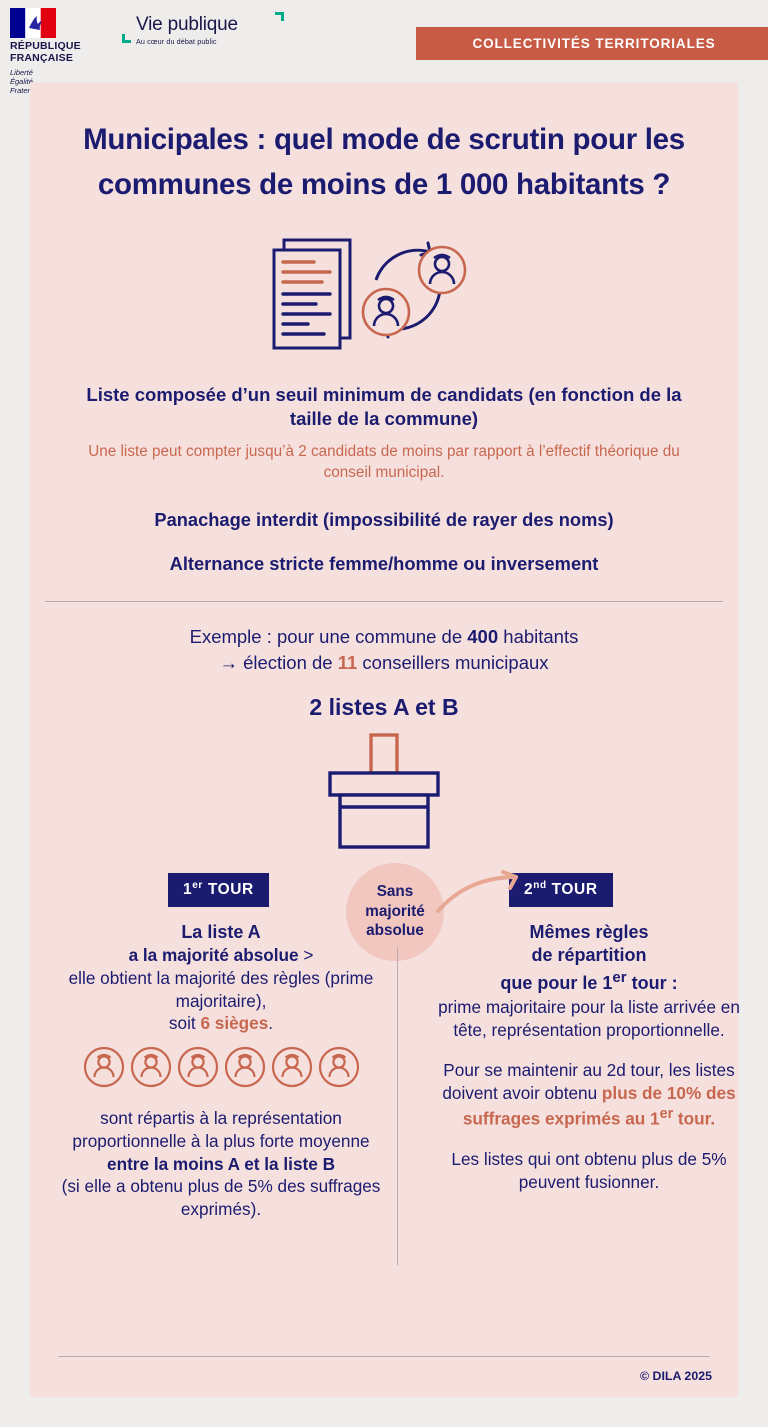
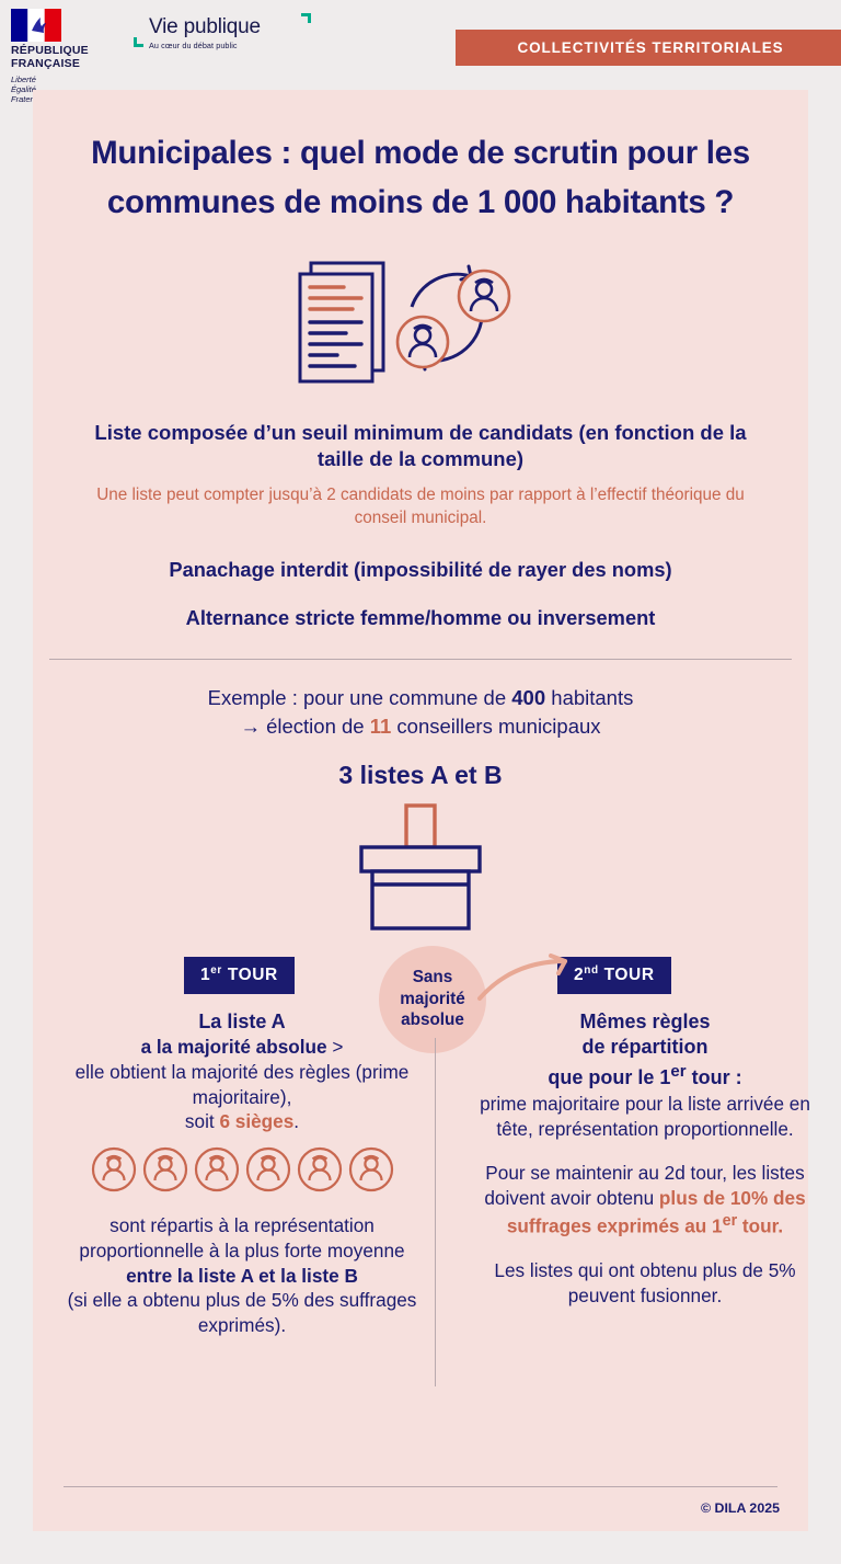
  RÉPUBLIQUE
  FRANÇAISE
  Liberté
  Égalit
  Vie publique
  Au cœur du débat public
  COLLECTIVITÉS TERRITORIALES
  Municipales : quel mode de scrutin pour les communes de moins de 1 000 habitants ?
  Liste composée d’un seuil minimum de candidats (en fonction de la taille de la commune)
  Une liste peut compter jusqu’à 2 candidats de moins par rapport à l’effectif théorique du conseil municipal.
  Panachage interdit (impossibilité de rayer des noms)
  Alternance stricte femme/homme ou inversement
  Exemple : pour une commune de 400 habitants
  → élection de 11 conseillers municipaux
- 2 listes A et B
+ 3 listes A et B
  1er TOUR
  2nd TOUR
  Sans majorité absolue
  La liste A
  a la majorité absolue >
  elle obtient la majorité des règles (prime majoritaire),
  soit 6 sièges.
- sont répartis à la représentation proportionnelle à la plus forte moyenne entre la moins A et la liste B
+ sont répartis à la représentation proportionnelle à la plus forte moyenne entre la liste A et la liste B
  (si elle a obtenu plus de 5% des suffrages exprimés).
  Mêmes règles
  de répartition
  que pour le 1er tour :
  prime majoritaire pour la liste arrivée en tête, représentation proportionnelle.
  Pour se maintenir au 2d tour, les listes doivent avoir obtenu plus de 10% des suffrages exprimés au 1er tour.
  Les listes qui ont obtenu plus de 5% peuvent fusionner.
  © DILA 2025
